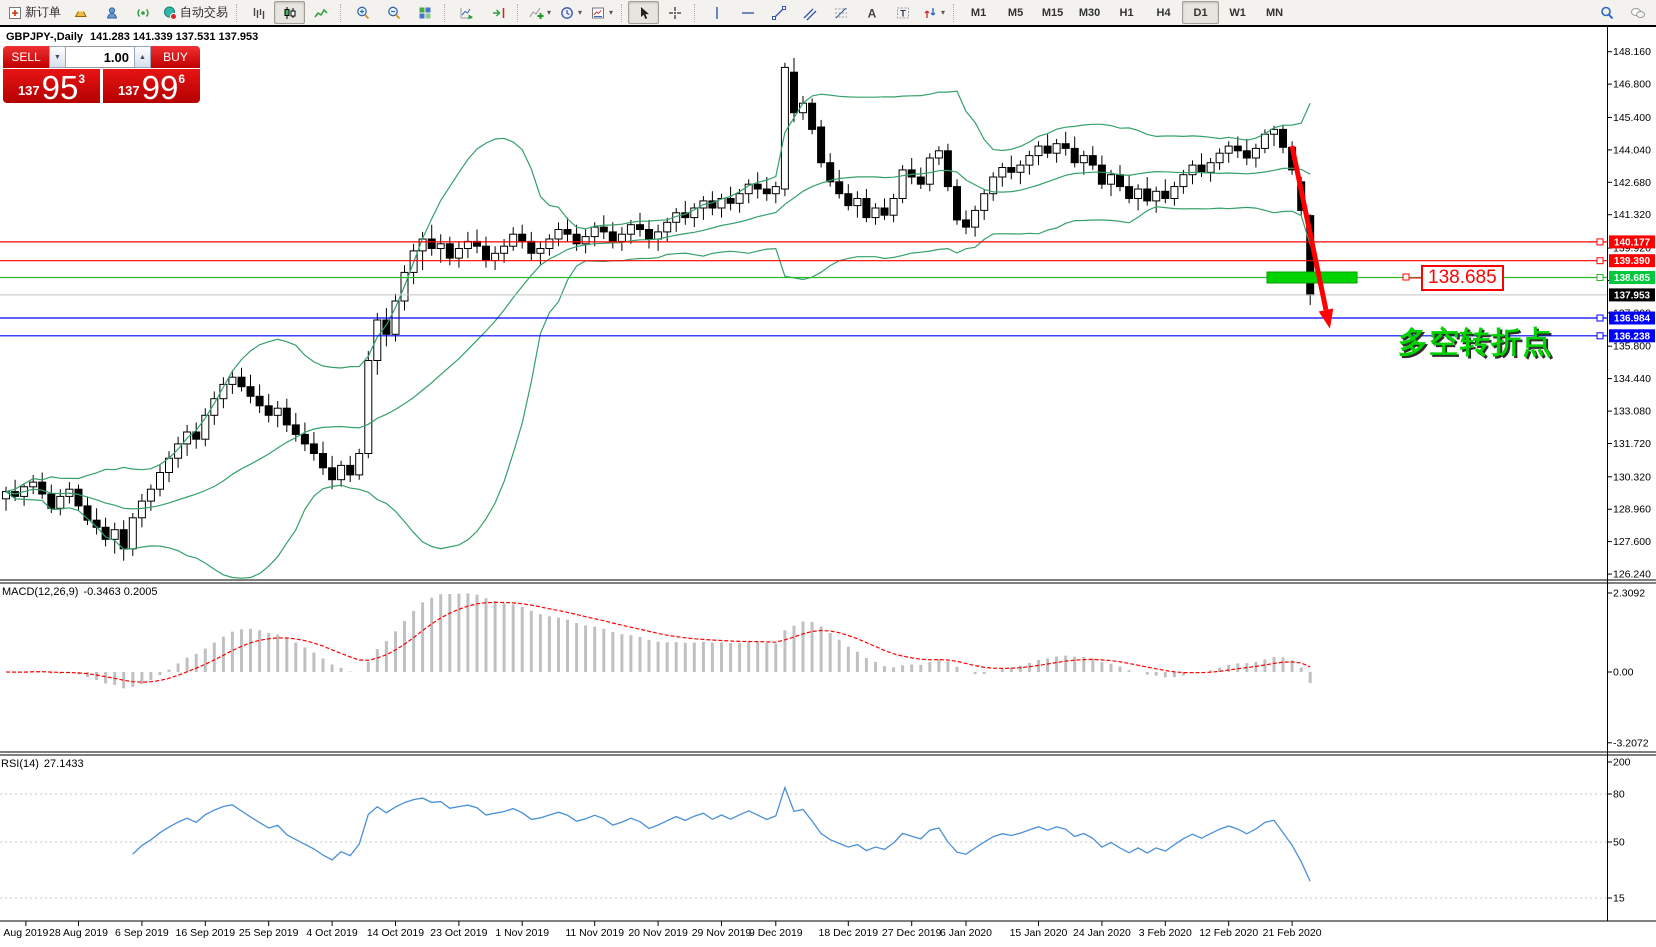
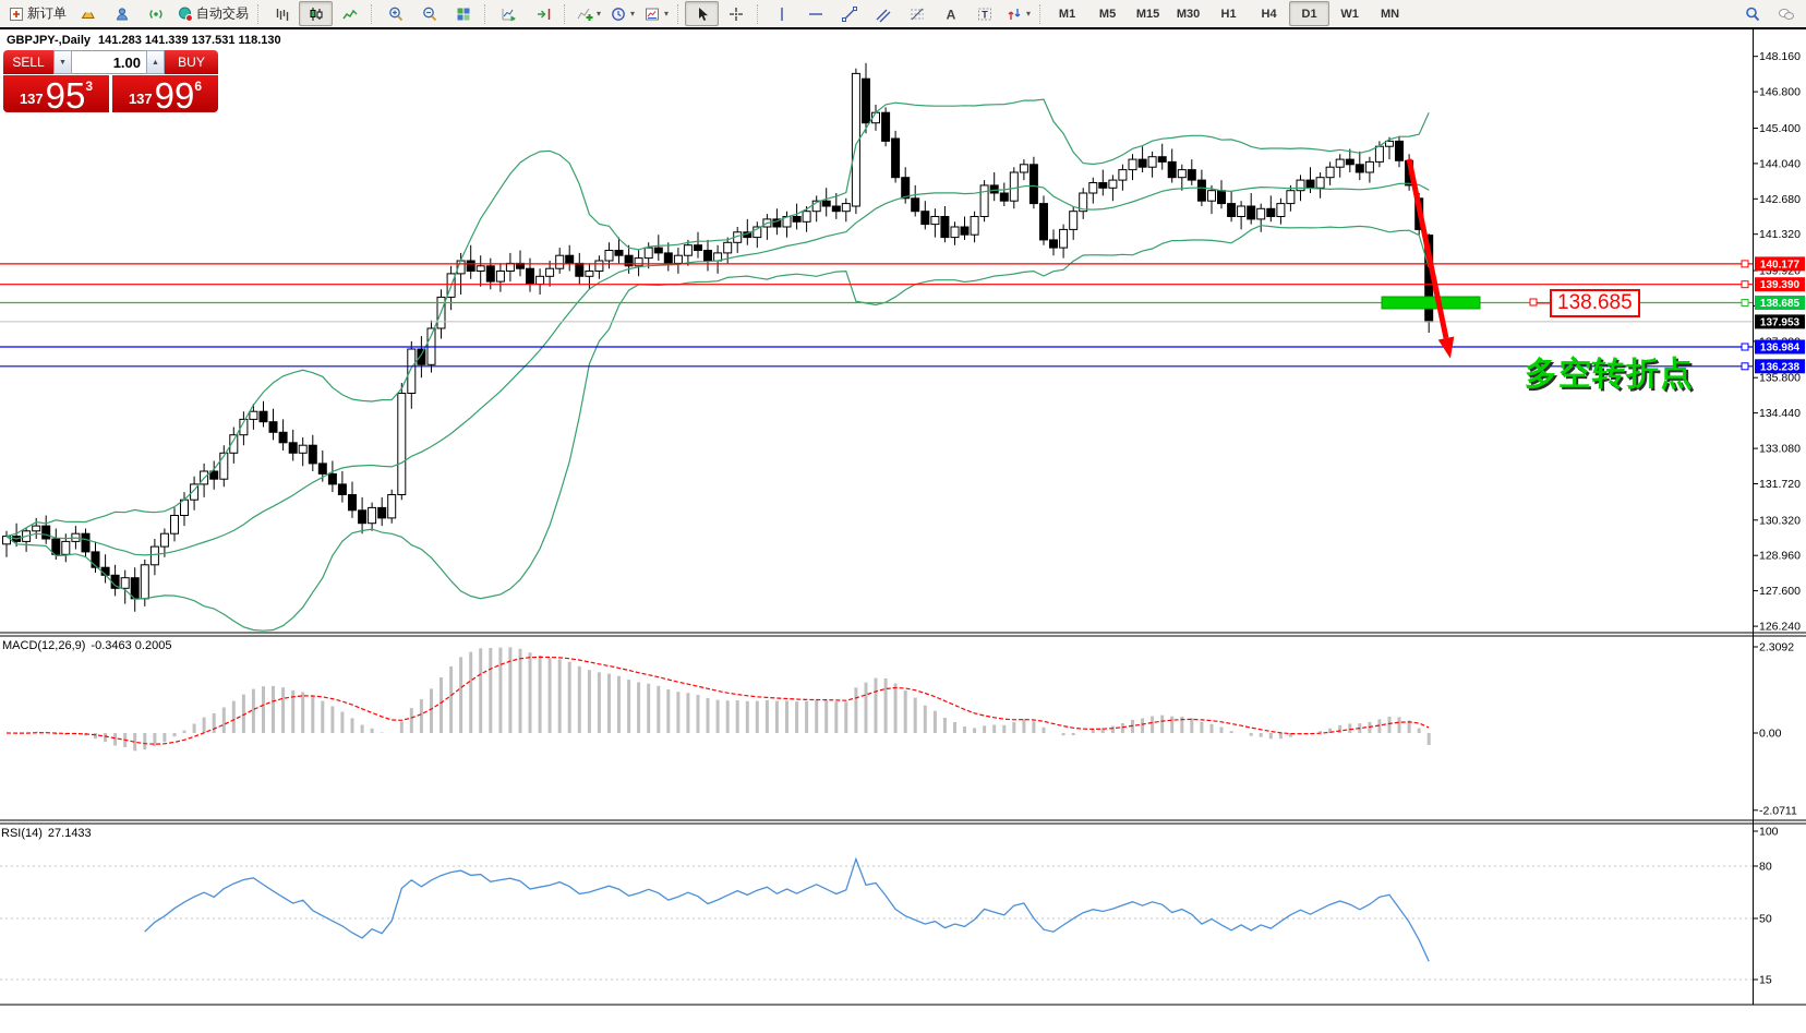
  新订单
  自动交易
  ▾
  ▾
  ▾
  A
  T
  ▾
  M1
  M5
  M15
  M30
  H1
  H4
  D1
  W1
  MN
  148.160
  146.800
  145.400
  144.040
  142.680
  141.320
  139.920
  135.800
  134.440
  133.080
  131.720
  130.320
  128.960
  127.600
  126.240
  2.3092
  0.00
- -3.2072
+ -2.0711
- 200
+ 100
  80
  50
  15
- Aug 2019
- 28 Aug 2019
- 6 Sep 2019
- 16 Sep 2019
- 25 Sep 2019
- 4 Oct 2019
- 14 Oct 2019
- 23 Oct 2019
- 1 Nov 2019
- 11 Nov 2019
- 20 Nov 2019
- 29 Nov 2019
- 9 Dec 2019
- 18 Dec 2019
- 27 Dec 2019
- 6 Jan 2020
- 15 Jan 2020
- 24 Jan 2020
- 3 Feb 2020
- 12 Feb 2020
- 21 Feb 2020
  140.177
  139.390
  138.685
  136.984
  136.238
  137.953
- GBPJPY-,Daily 141.283 141.339 137.531 137.953
+ GBPJPY-,Daily 141.283 141.339 137.531 118.130
  SELL
  1.00
  BUY
  137
  95
  3
  137
  99
  6
  MACD(12,26,9) -0.3463 0.2005
  RSI(14) 27.1433
  138.685
  多空转折点
